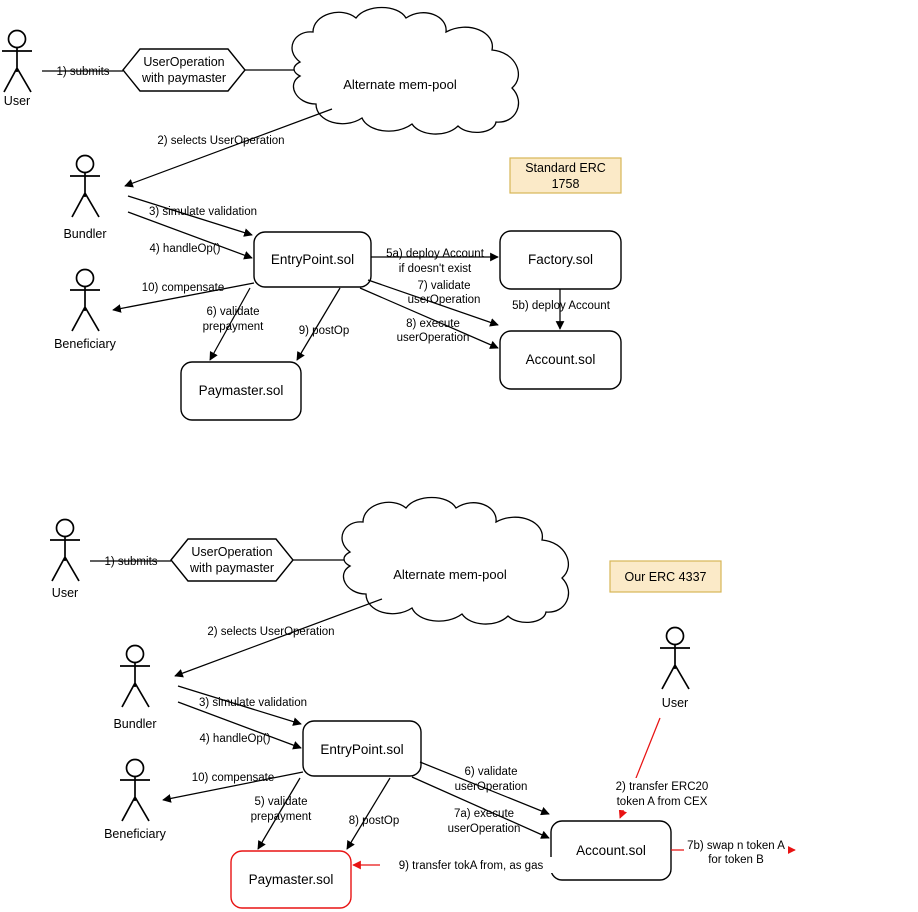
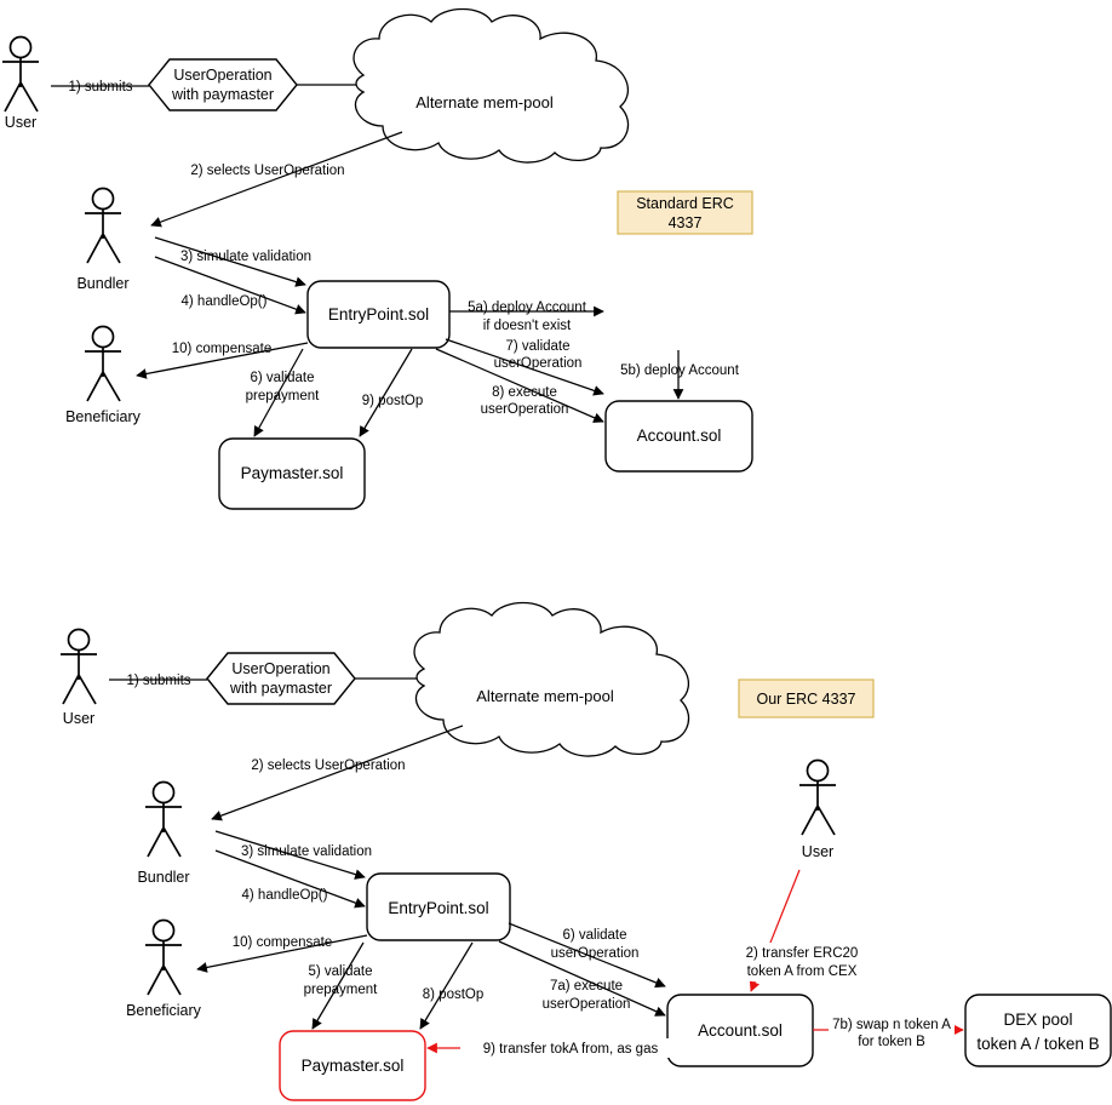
  User
  1) submits
  UserOperation
  with paymaster
  Alternate mem-pool
  2) selects UserOperation
  Bundler
  Beneficiary
  Standard ERC
- 1758
+ 4337
  EntryPoint.sol
- Factory.sol
  Account.sol
  Paymaster.sol
  3) simulate validation
  4) handleOp()
  10) compensate
  6) validate
  prepayment
  9) postOp
  5a) deploy Account
  if doesn't exist
  5b) deploy Account
  7) validate
  userOperation
  8) execute
  userOperation
  User
  1) submits
  UserOperation
  with paymaster
  Alternate mem-pool
  2) selects UserOperation
  Bundler
  Beneficiary
  User
  Our ERC 4337
  EntryPoint.sol
  Paymaster.sol
  Account.sol
+ DEX pool
+ token A / token B
  3) simulate validation
  4) handleOp()
  10) compensate
  5) validate
  prepayment
  8) postOp
  6) validate
  userOperation
  7a) execute
  userOperation
  9) transfer tokA from, as gas
  2) transfer ERC20
  token A from CEX
  7b) swap n token A
  for token B
